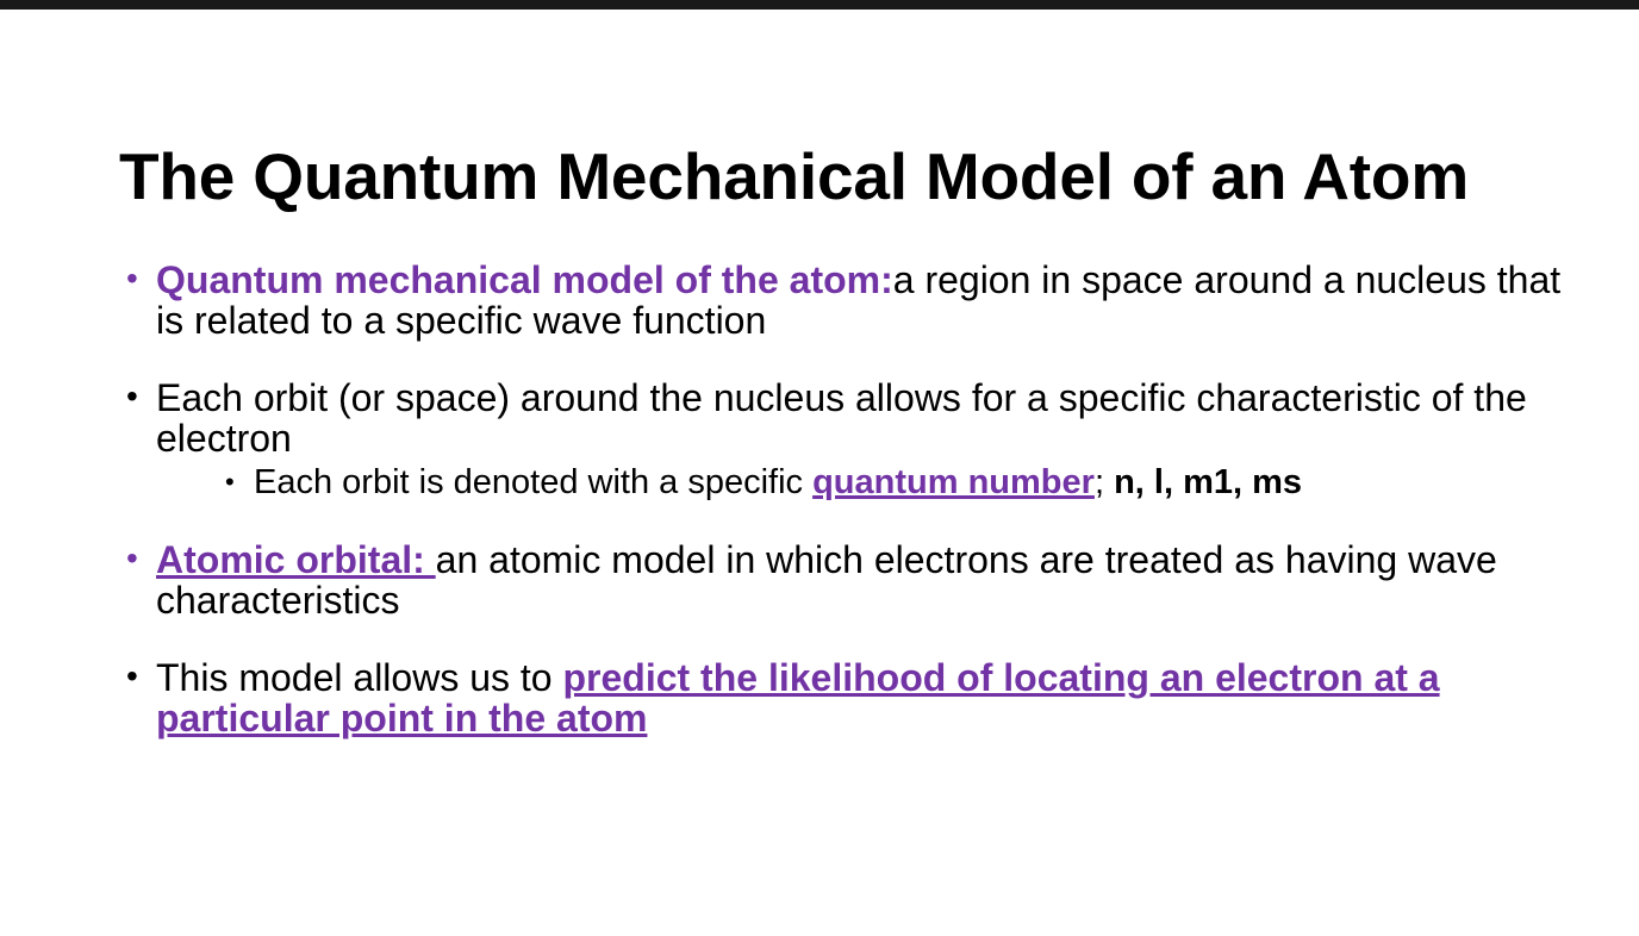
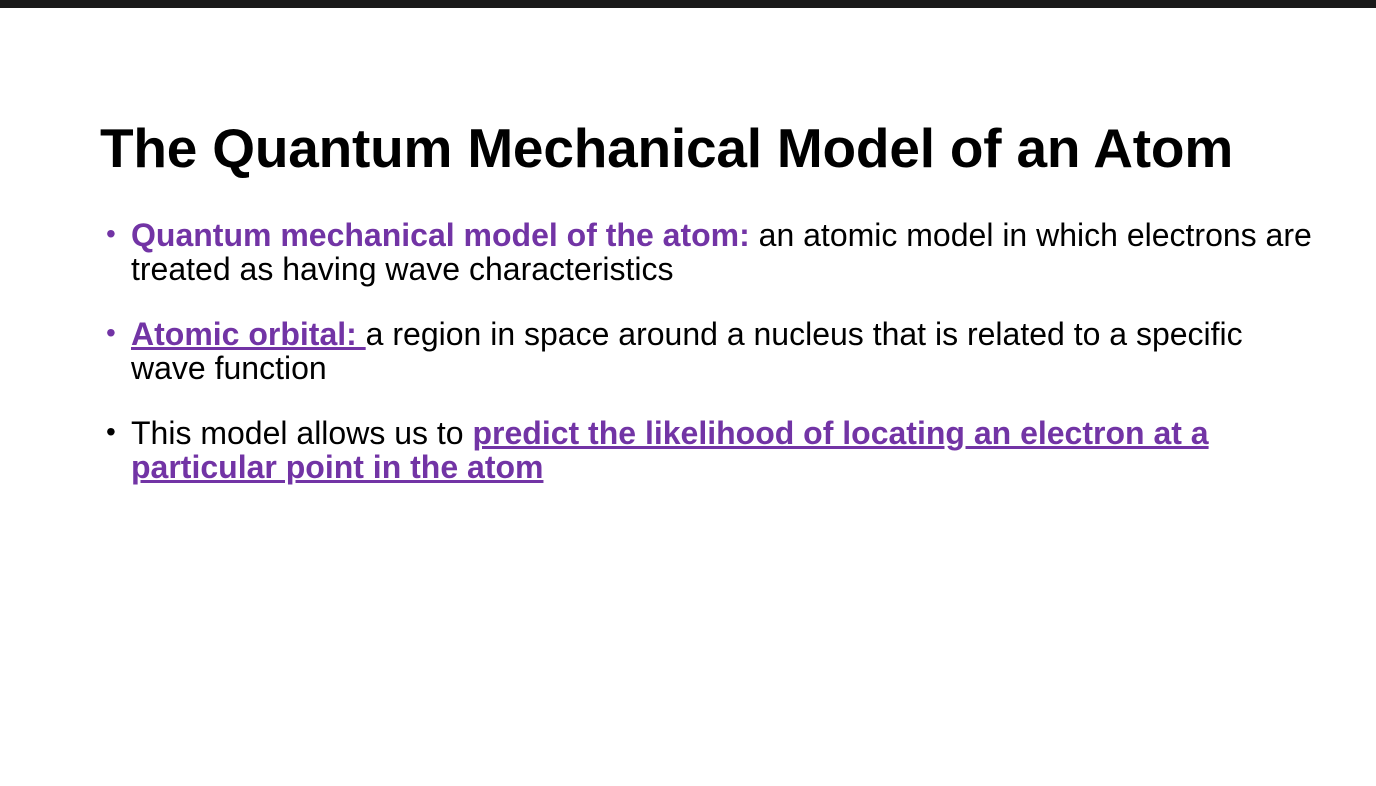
  The Quantum Mechanical Model of an Atom
- Quantum mechanical model of the atom:a region in space around a nucleus that is related to a specific wave function
+ Quantum mechanical model of the atom: an atomic model in which electrons are treated as having wave characteristics
- Each orbit (or space) around the nucleus allows for a specific characteristic of the electron
- Each orbit is denoted with a specific quantum number; n, l, m1, ms
- Atomic orbital: an atomic model in which electrons are treated as having wave characteristics
+ Atomic orbital: a region in space around a nucleus that is related to a specific wave function
  This model allows us to predict the likelihood of locating an electron at a particular point in the atom
